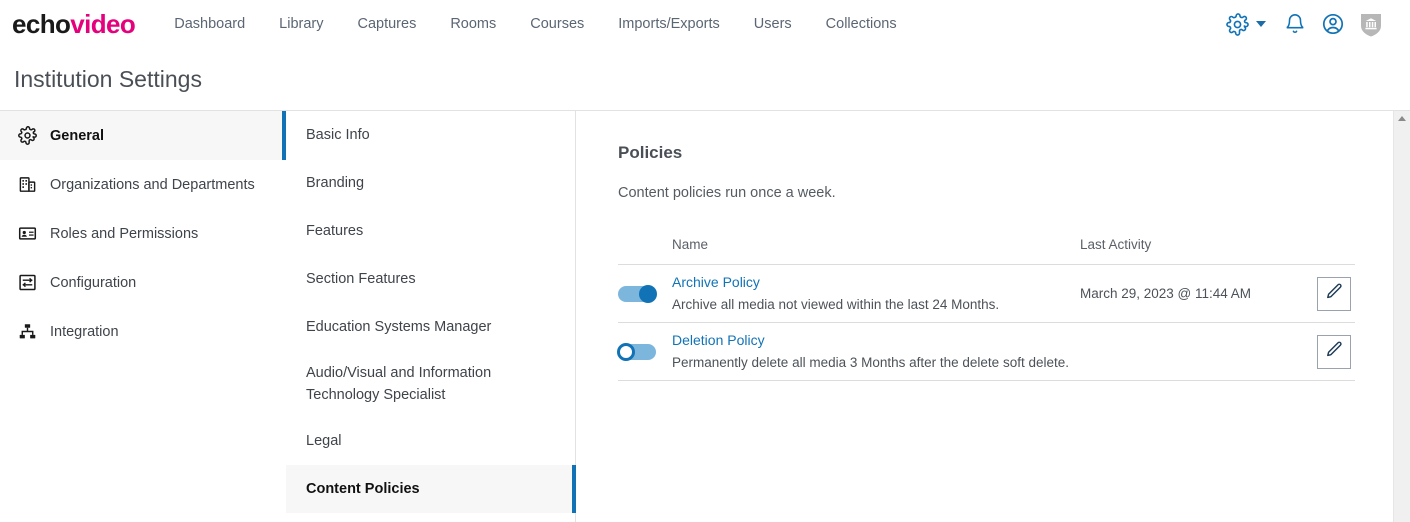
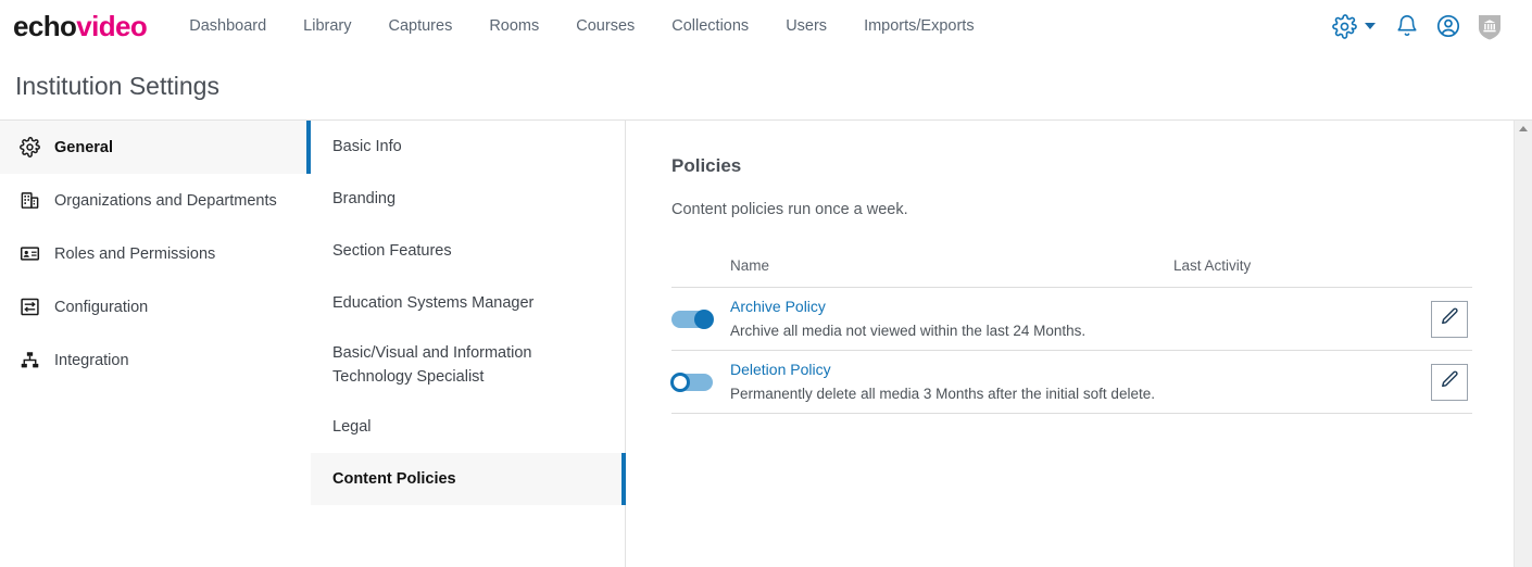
  echovideo
  Dashboard
  Library
  Captures
  Rooms
  Courses
- Imports/Exports
+ Collections
  Users
- Collections
+ Imports/Exports
  Institution Settings
  General
  Organizations and Departments
  Roles and Permissions
  Configuration
  Integration
  Basic Info
  Branding
- Features
  Section Features
  Education Systems Manager
- Audio/Visual and Information Technology Specialist
+ Basic/Visual and Information Technology Specialist
  Legal
  Content Policies
  Policies
  Content policies run once a week.
  Name
  Last Activity
  Archive Policy
  Archive all media not viewed within the last 24 Months.
- March 29, 2023 @ 11:44 AM
  Deletion Policy
- Permanently delete all media 3 Months after the delete soft delete.
+ Permanently delete all media 3 Months after the initial soft delete.
